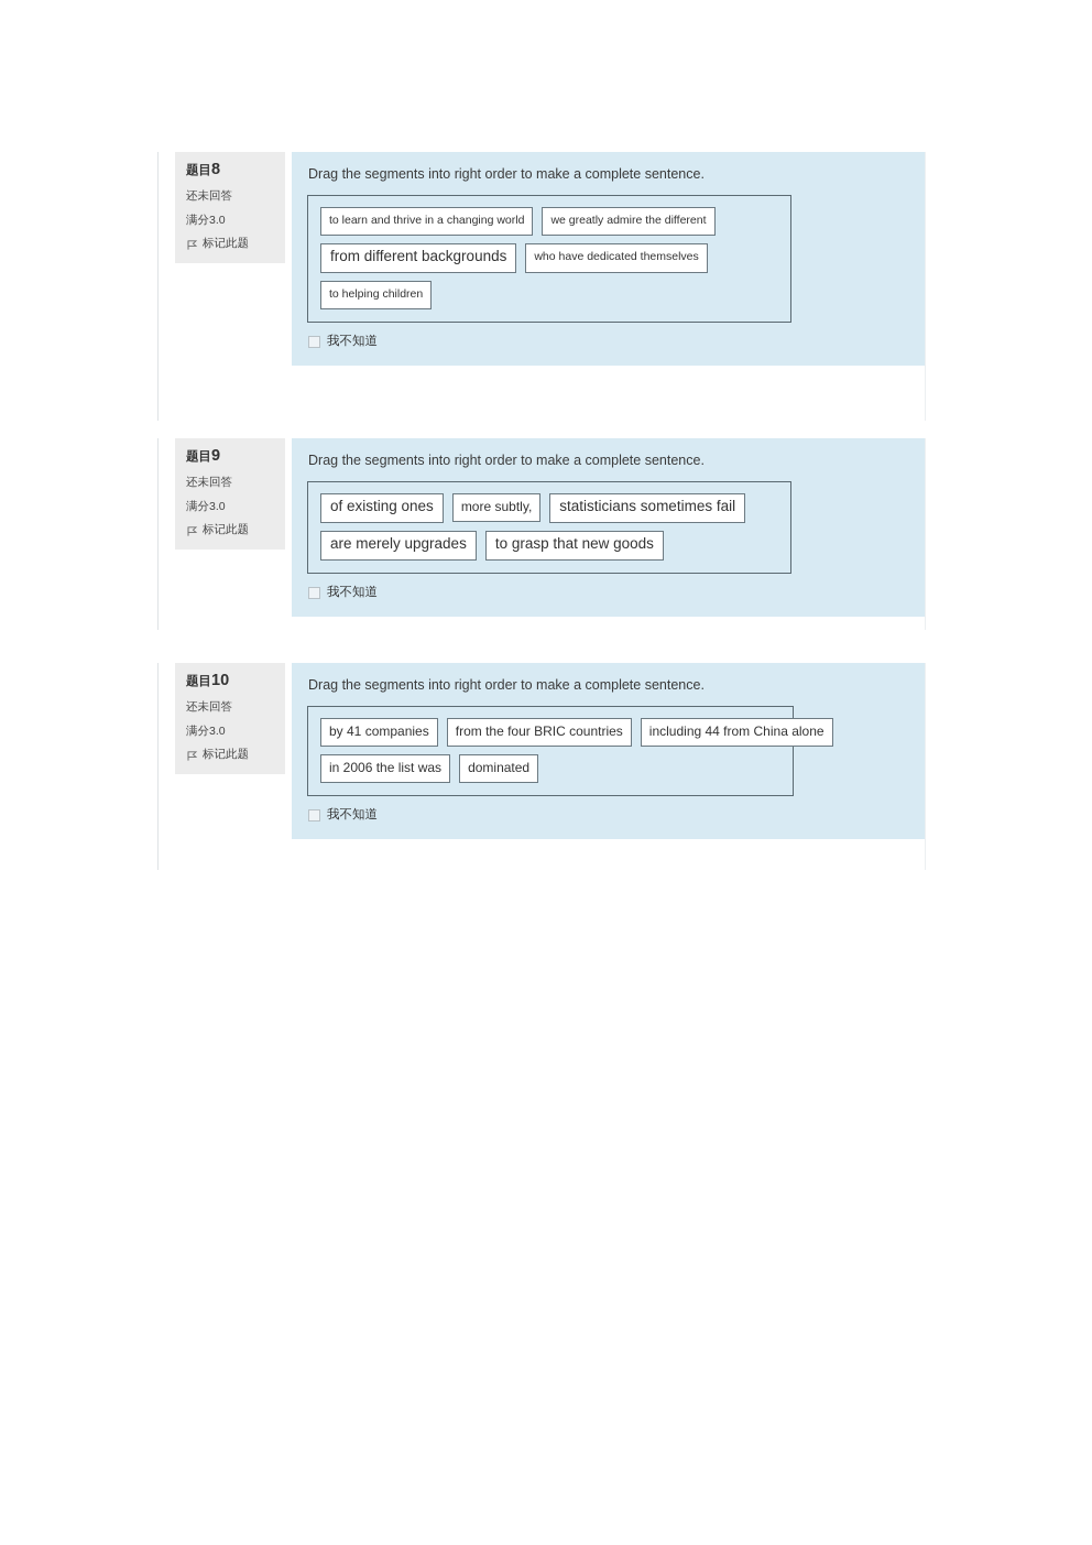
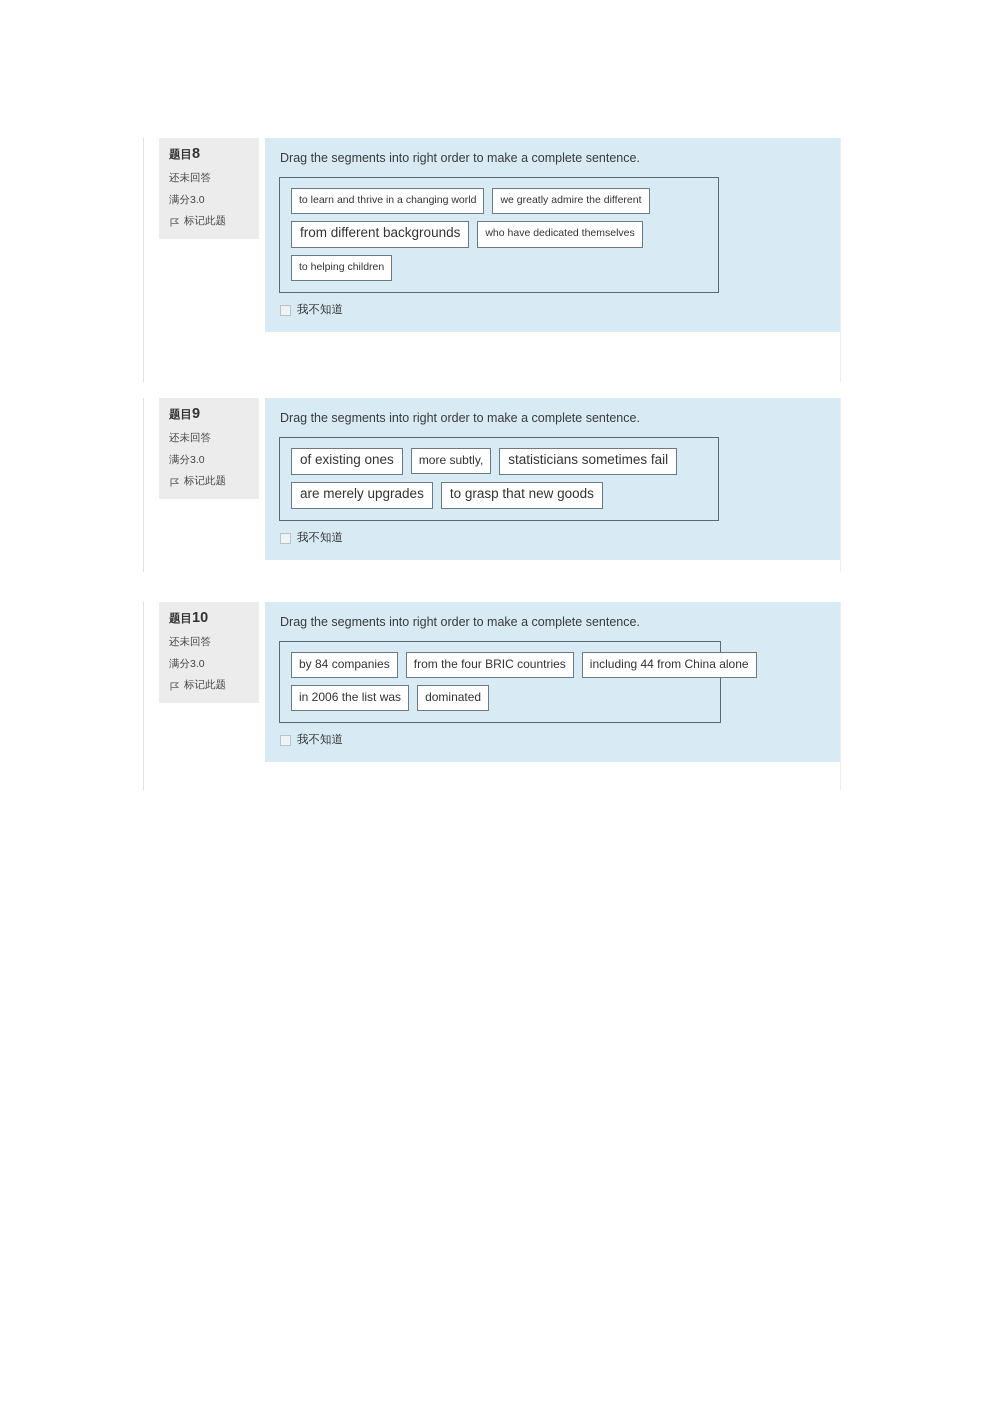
  题目8
  还未回答
  满分3.0
  标记此题
  Drag the segments into right order to make a complete sentence.
  to learn and thrive in a changing world
  we greatly admire the different
  from different backgrounds
  who have dedicated themselves
  to helping children
  我不知道
  题目9
  还未回答
  满分3.0
  标记此题
  Drag the segments into right order to make a complete sentence.
  of existing ones
  more subtly,
  statisticians sometimes fail
  are merely upgrades
  to grasp that new goods
  我不知道
  题目10
  还未回答
  满分3.0
  标记此题
  Drag the segments into right order to make a complete sentence.
- by 41 companies
+ by 84 companies
  from the four BRIC countries
  including 44 from China alone
  in 2006 the list was
  dominated
  我不知道
